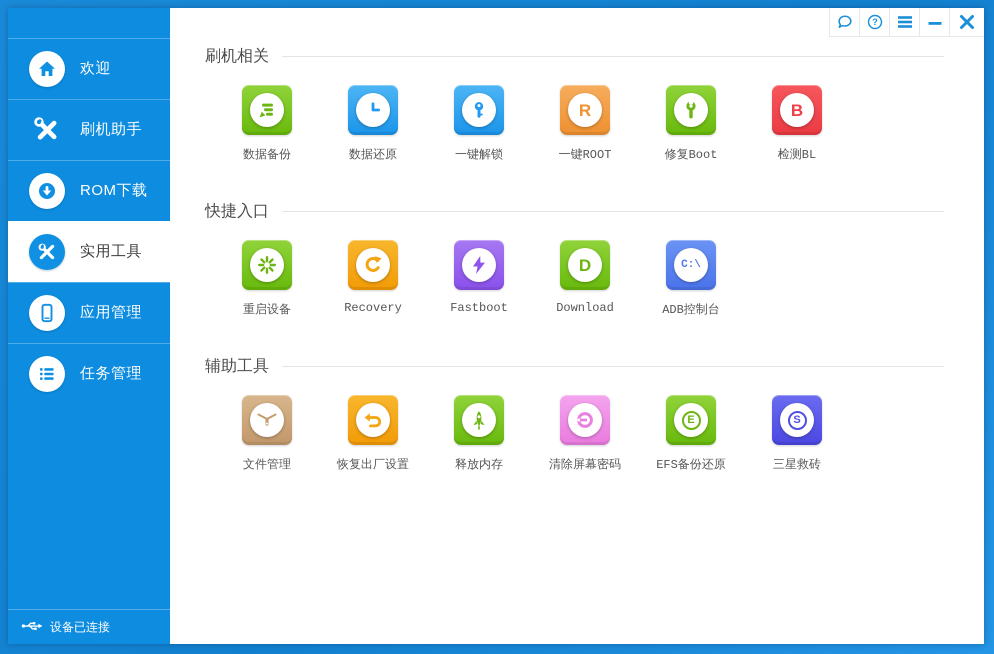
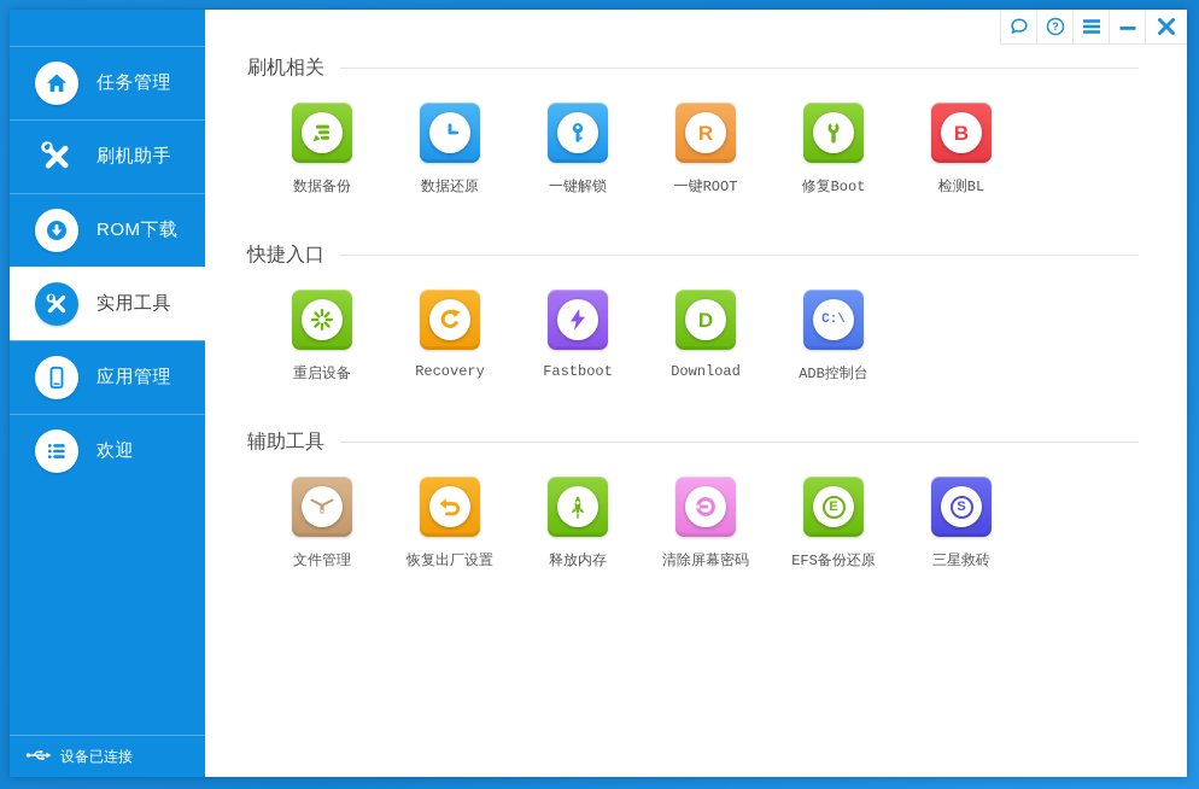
- 欢迎
+ 任务管理
  刷机助手
  ROM下载
  实用工具
  应用管理
- 任务管理
+ 欢迎
  设备已连接
  ?
  刷机相关
  数据备份
  数据还原
  一键解锁
  R
  一键ROOT
  修复Boot
  B
  检测BL
  快捷入口
  重启设备
  Recovery
  Fastboot
  D
  Download
  C:\
  ADB控制台
  辅助工具
  文件管理
  恢复出厂设置
  释放内存
  清除屏幕密码
  E
  EFS备份还原
  S
  三星救砖
